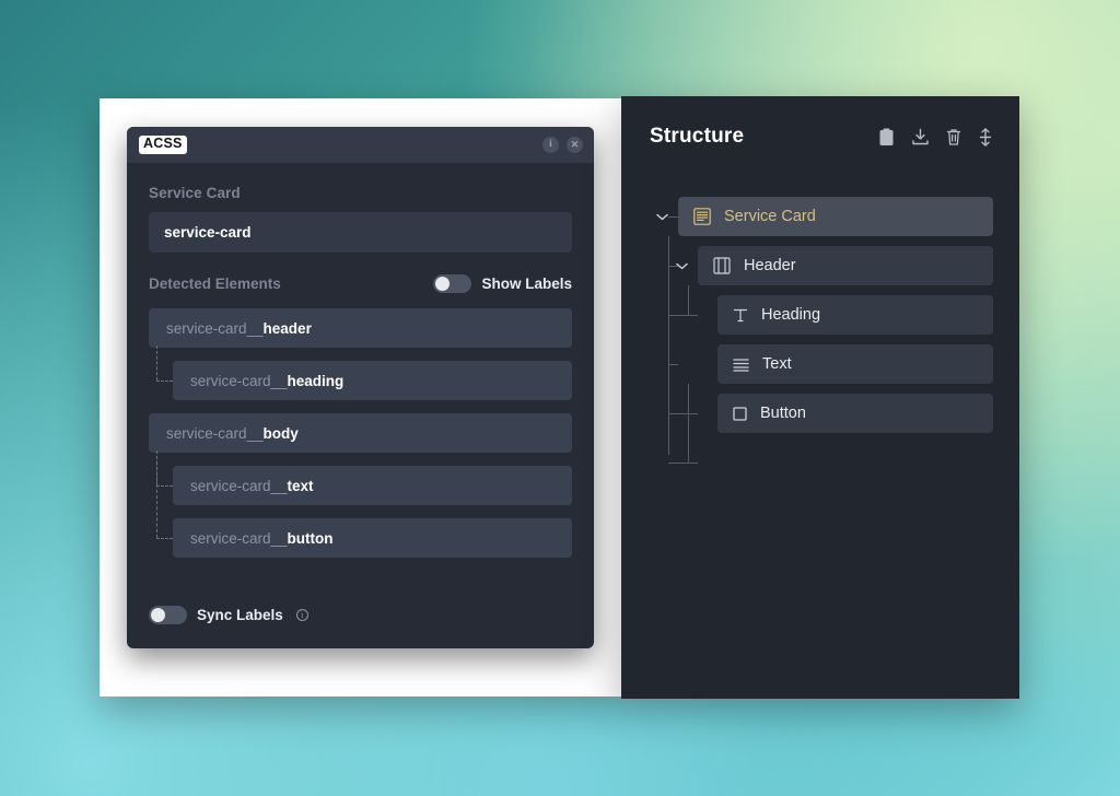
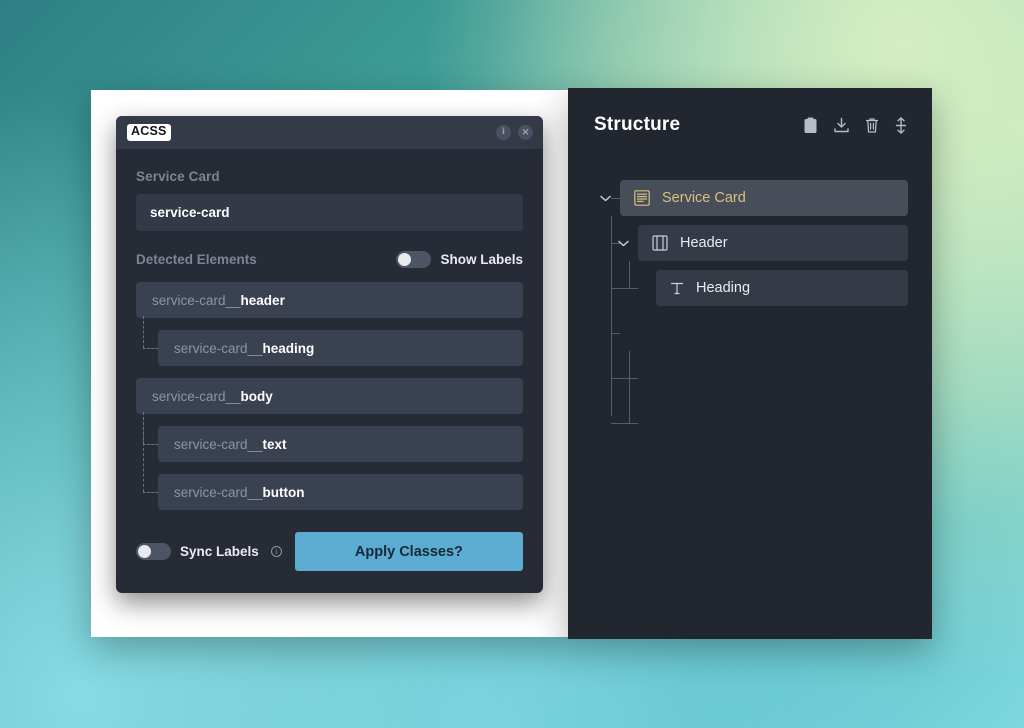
  ACSS
  i
  ✕
  Service Card
  service-card
  Detected Elements
  Show Labels
  service-card__
  header
  service-card__
  heading
  service-card__
  body
  service-card__
  text
  service-card__
  button
  Sync Labels
  i
+ Apply Classes?
  Structure
  Service Card
  Header
  Heading
- Text
- Button
